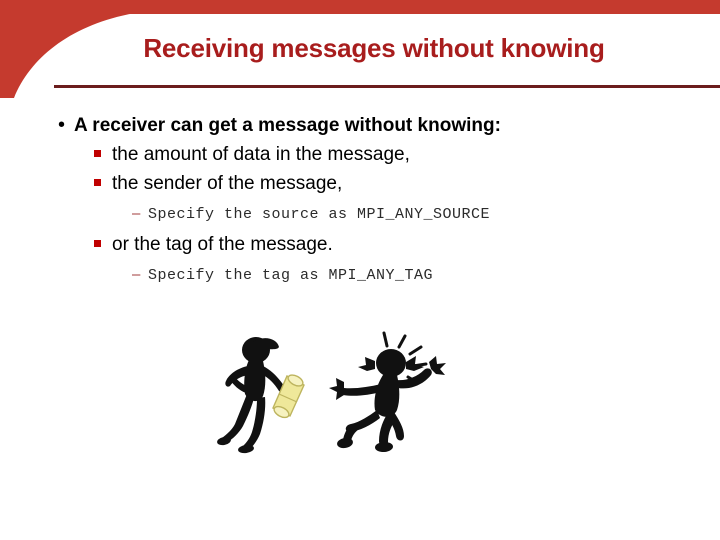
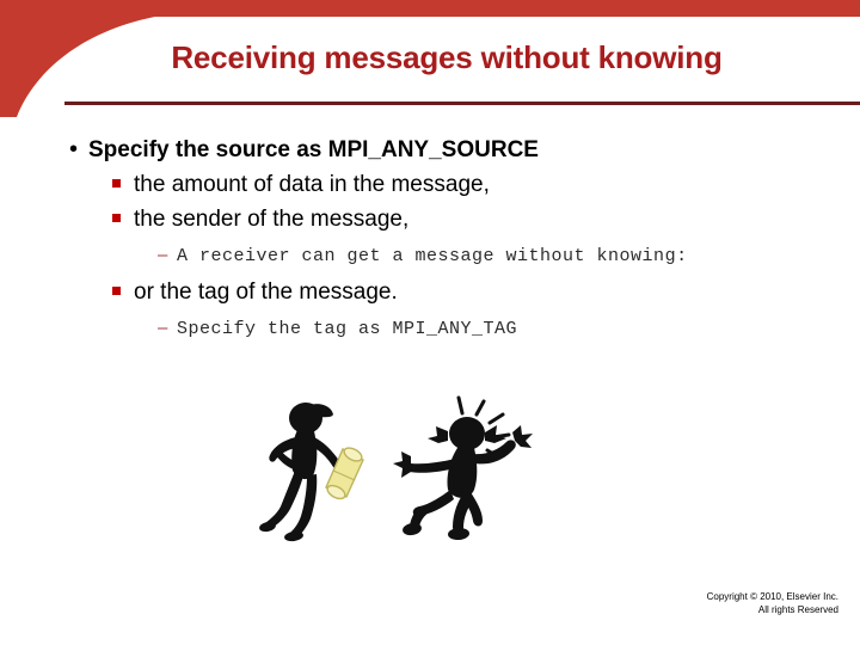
  Receiving messages without knowing
  •
- A receiver can get a message without knowing:
+ Specify the source as MPI_ANY_SOURCE
  the amount of data in the message,
  the sender of the message,
  –
- Specify the source as MPI_ANY_SOURCE
+ A receiver can get a message without knowing:
  or the tag of the message.
  –
  Specify the tag as MPI_ANY_TAG
+ Copyright © 2010, Elsevier Inc.
+ All rights Reserved
